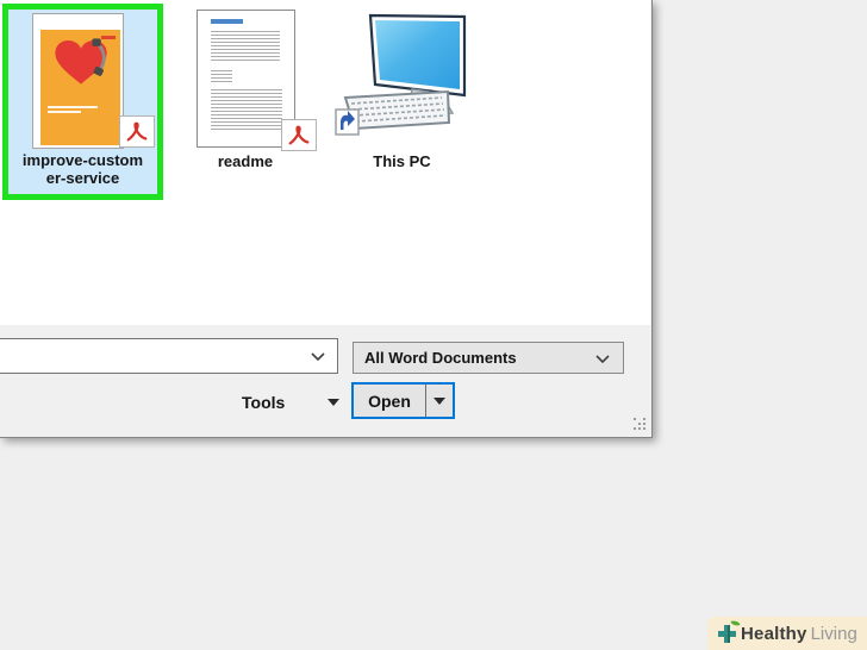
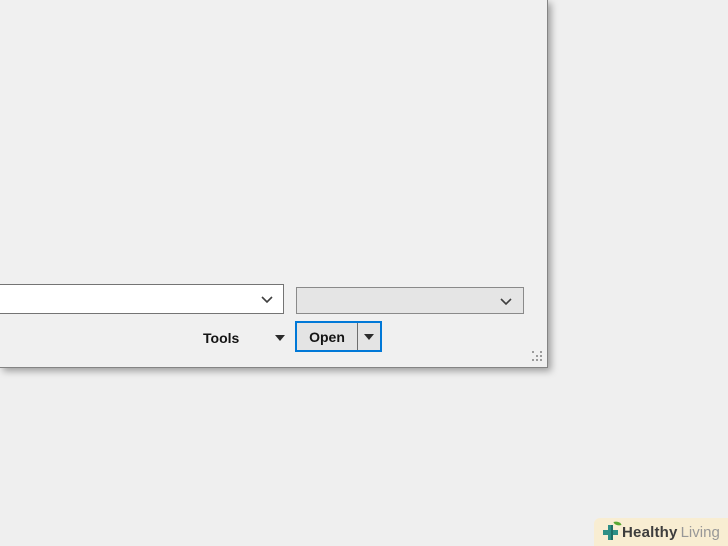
- improve-custom
- er-service
- readme
- This PC
- All Word Documents
  Tools
  Open
  Healthy
  Living
